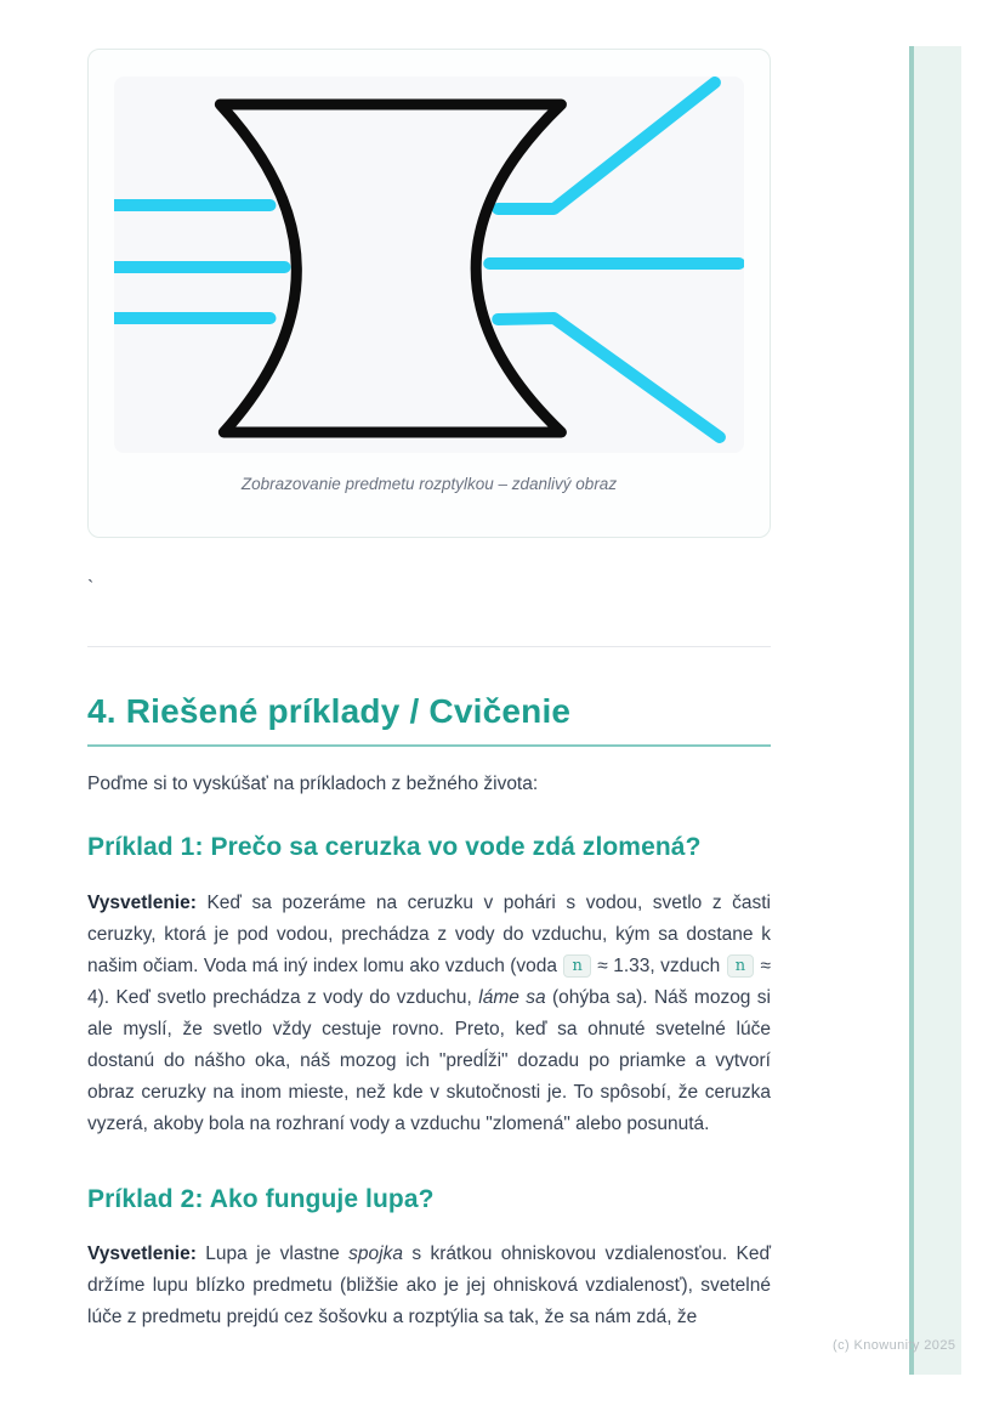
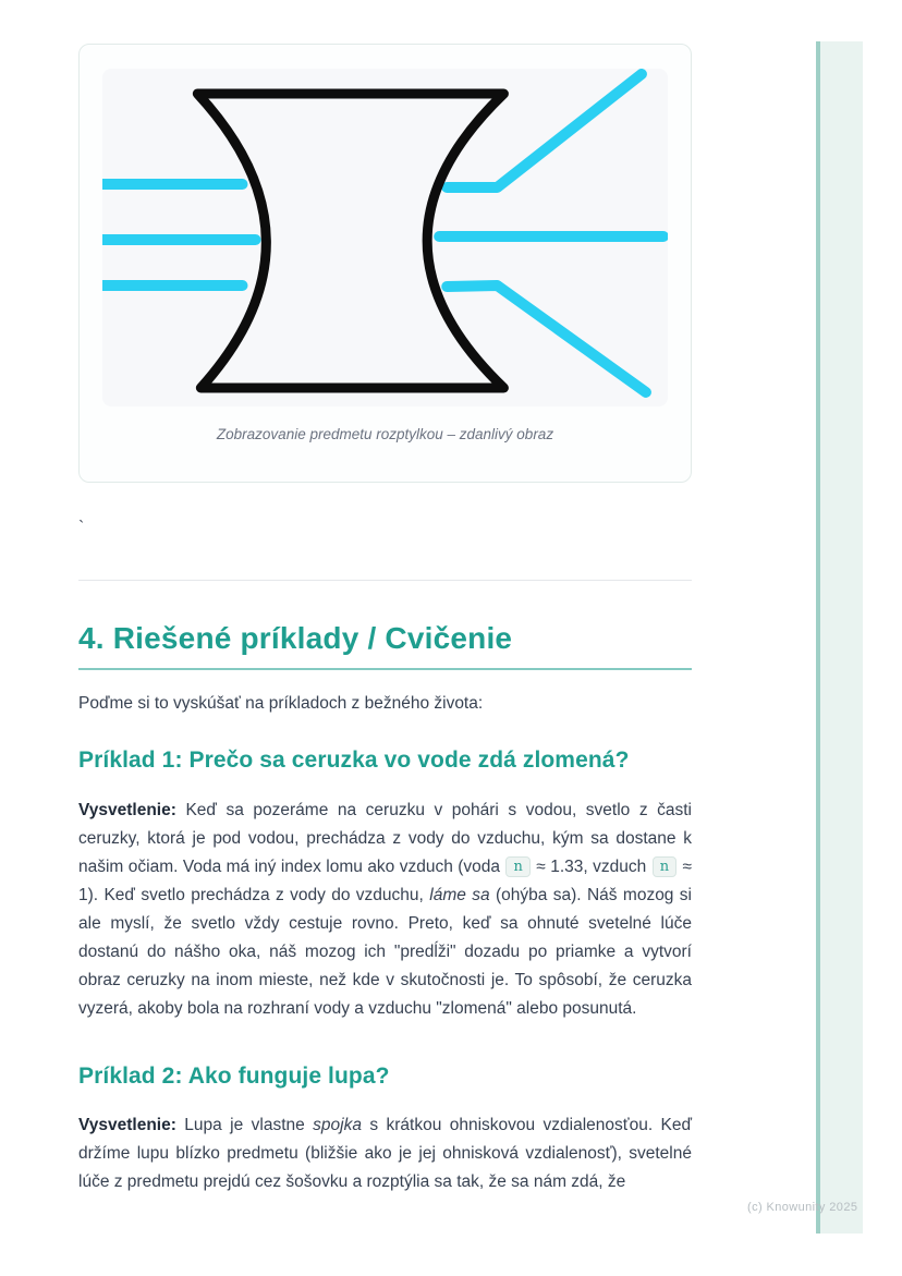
  Zobrazovanie predmetu rozptylkou – zdanlivý obraz
  `
  4. Riešené príklady / Cvičenie
  Poďme si to vyskúšať na príkladoch z bežného života:
  Príklad 1: Prečo sa ceruzka vo vode zdá zlomená?
- Vysvetlenie: Keď sa pozeráme na ceruzku v pohári s vodou, svetlo z časti ceruzky, ktorá je pod vodou, prechádza z vody do vzduchu, kým sa dostane k našim očiam. Voda má iný index lomu ako vzduch (voda n ≈ 1.33, vzduch n ≈ 4). Keď svetlo prechádza z vody do vzduchu, láme sa (ohýba sa). Náš mozog si ale myslí, že svetlo vždy cestuje rovno. Preto, keď sa ohnuté svetelné lúče dostanú do nášho oka, náš mozog ich "predĺži" dozadu po priamke a vytvorí obraz ceruzky na inom mieste, než kde v skutočnosti je. To spôsobí, že ceruzka vyzerá, akoby bola na rozhraní vody a vzduchu "zlomená" alebo posunutá.
+ Vysvetlenie: Keď sa pozeráme na ceruzku v pohári s vodou, svetlo z časti ceruzky, ktorá je pod vodou, prechádza z vody do vzduchu, kým sa dostane k našim očiam. Voda má iný index lomu ako vzduch (voda n ≈ 1.33, vzduch n ≈ 1). Keď svetlo prechádza z vody do vzduchu, láme sa (ohýba sa). Náš mozog si ale myslí, že svetlo vždy cestuje rovno. Preto, keď sa ohnuté svetelné lúče dostanú do nášho oka, náš mozog ich "predĺži" dozadu po priamke a vytvorí obraz ceruzky na inom mieste, než kde v skutočnosti je. To spôsobí, že ceruzka vyzerá, akoby bola na rozhraní vody a vzduchu "zlomená" alebo posunutá.
  Príklad 2: Ako funguje lupa?
  Vysvetlenie: Lupa je vlastne spojka s krátkou ohniskovou vzdialenosťou. Keď držíme lupu blízko predmetu (bližšie ako je jej ohnisková vzdialenosť), svetelné lúče z predmetu prejdú cez šošovku a rozptýlia sa tak, že sa nám zdá, že
  (c) Knowunity 2025
